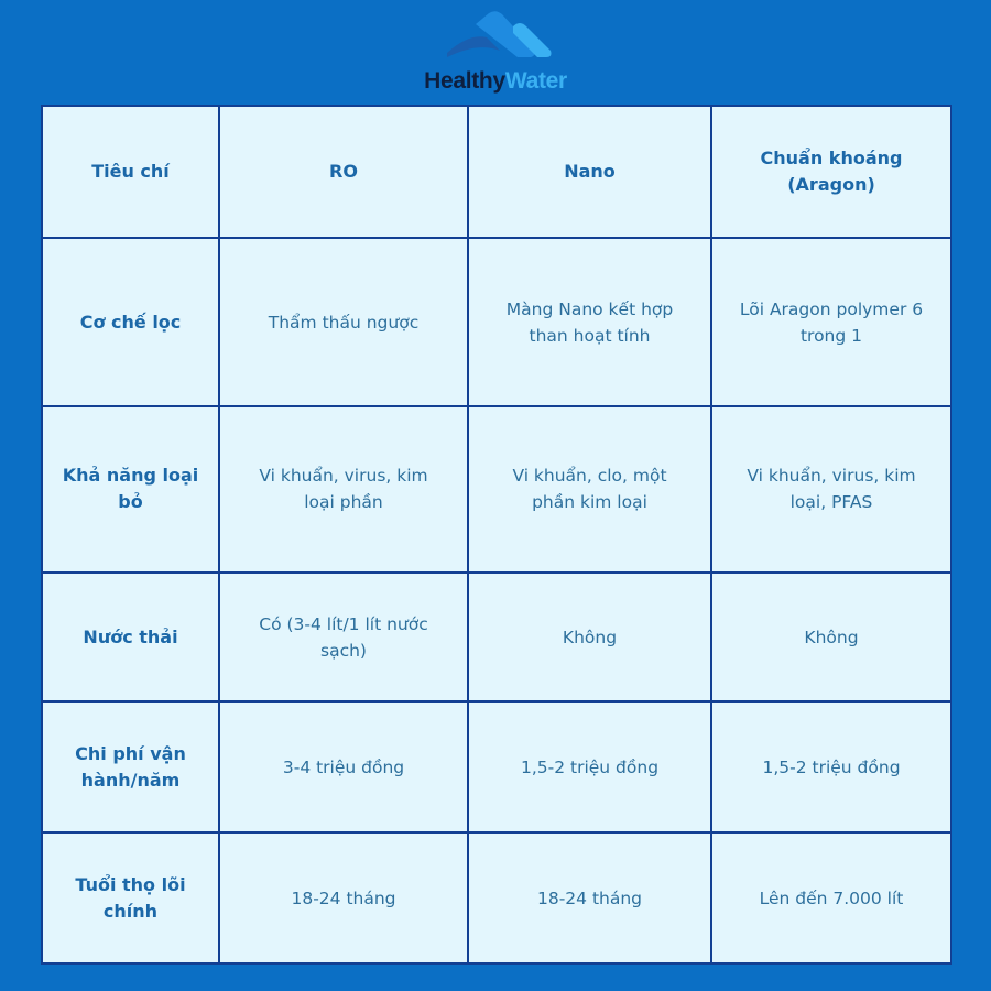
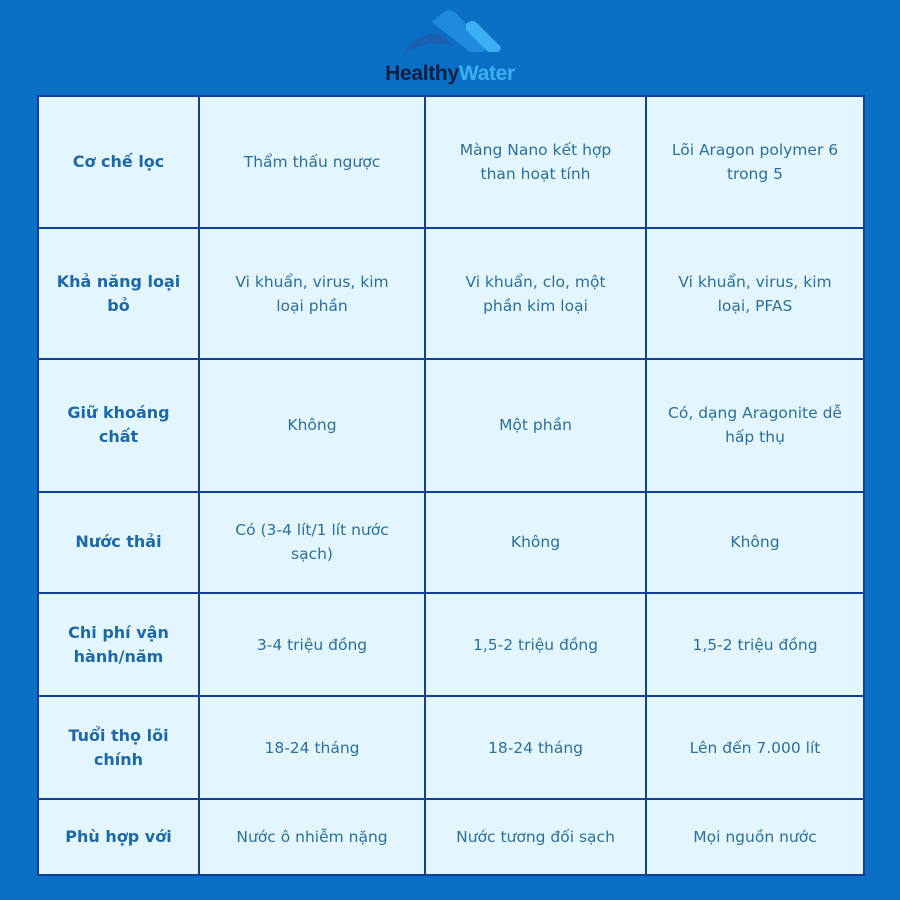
  HealthyWater
- Tiêu chí	RO	Nano	Chuẩn khoáng (Aragon)
- Cơ chế lọc	Thẩm thấu ngược	Màng Nano kết hợp than hoạt tính	Lõi Aragon polymer 6 trong 1
+ Cơ chế lọc	Thẩm thấu ngược	Màng Nano kết hợp than hoạt tính	Lõi Aragon polymer 6 trong 5
  Khả năng loại bỏ	Vi khuẩn, virus, kim loại phần	Vi khuẩn, clo, một phần kim loại	Vi khuẩn, virus, kim loại, PFAS
+ Giữ khoáng chất	Không	Một phần	Có, dạng Aragonite dễ hấp thụ
  Nước thải	Có (3-4 lít/1 lít nước sạch)	Không	Không
  Chi phí vận hành/năm	3-4 triệu đồng	1,5-2 triệu đồng	1,5-2 triệu đồng
  Tuổi thọ lõi chính	18-24 tháng	18-24 tháng	Lên đến 7.000 lít
+ Phù hợp với	Nước ô nhiễm nặng	Nước tương đối sạch	Mọi nguồn nước
